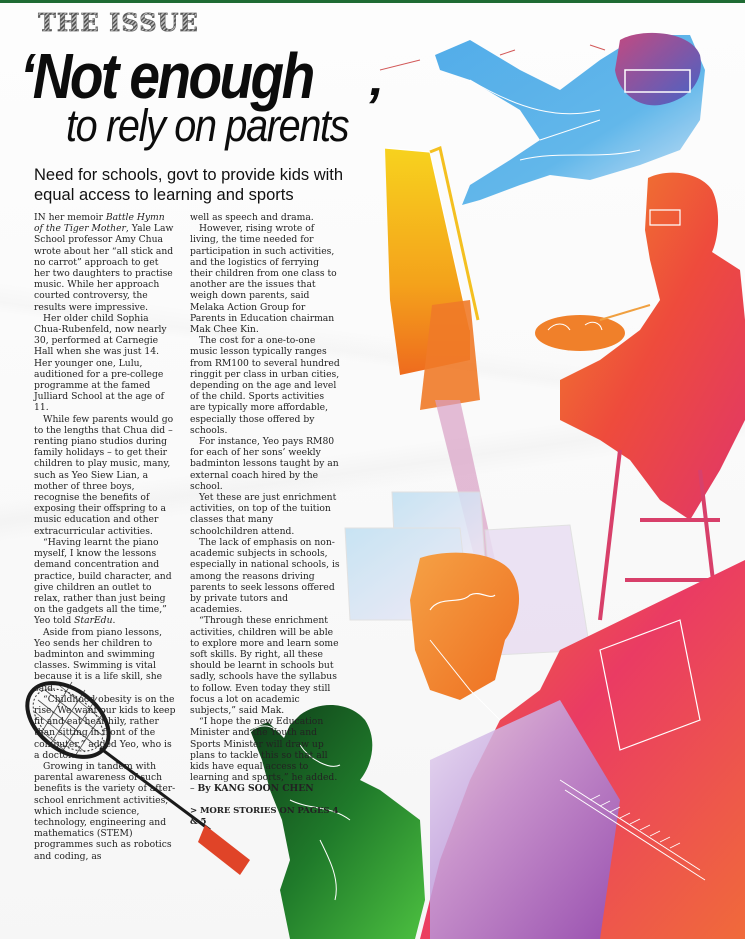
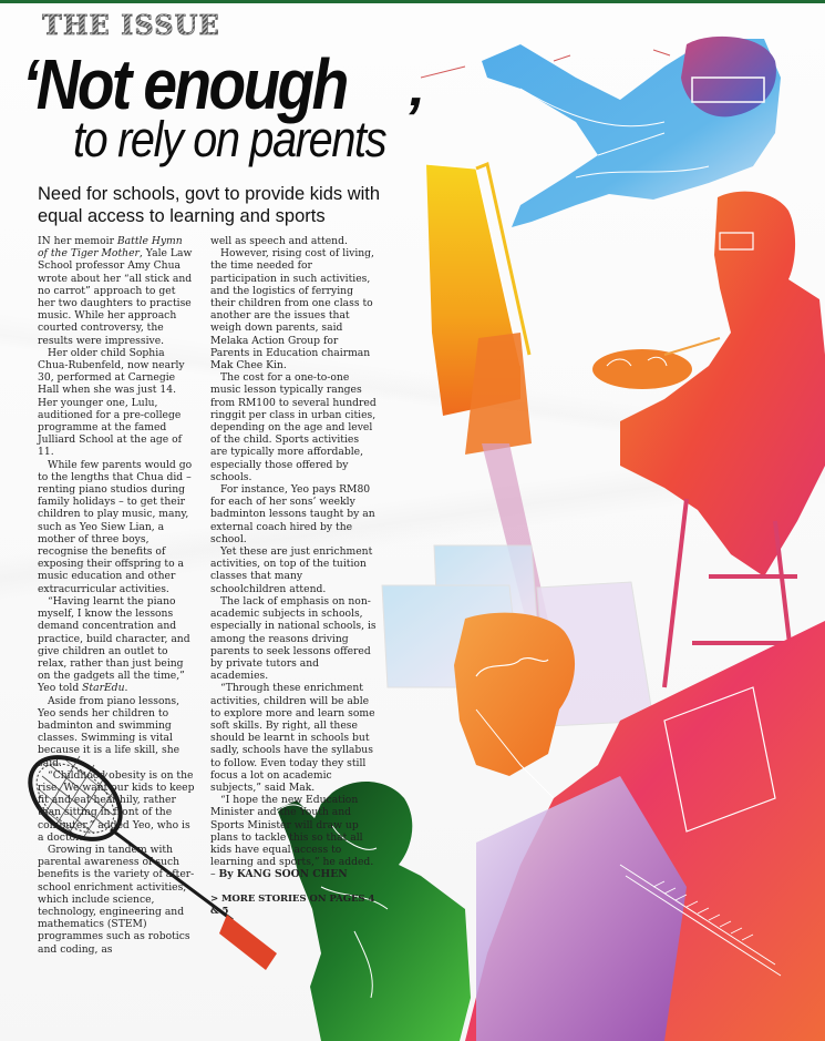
  THE ISSUE
  ‘Not enough
  ’
  to rely on parents
  Need for schools, govt to provide kids with equal access to learning and sports
  IN her memoir Battle Hymn of the Tiger Mother, Yale Law School professor Amy Chua wrote about her “all stick and no carrot” approach to get her two daughters to practise music. While her approach courted controversy, the results were impressive.
  Her older child Sophia Chua-Rubenfeld, now nearly 30, performed at Carnegie Hall when she was just 14. Her younger one, Lulu, auditioned for a pre-college programme at the famed Julliard School at the age of 11.
  While few parents would go to the lengths that Chua did – renting piano studios during family holidays – to get their children to play music, many, such as Yeo Siew Lian, a mother of three boys, recognise the benefits of exposing their offspring to a music education and other extracurricular activities.
  “Having learnt the piano myself, I know the lessons demand concentration and practice, build character, and give children an outlet to relax, rather than just being on the gadgets all the time,” Yeo told StarEdu.
  Aside from piano lessons, Yeo sends her children to badminton and swimming classes. Swimming is vital because it is a life skill, she said.
  “Childhood obesity is on the rise. We want our kids to keep fit and eat healthily, rather than sitting in front of the computer,” added Yeo, who is a doctor.
  Growing in tandem with parental awareness of such benefits is the variety of after-school enrichment activities, which include science, technology, engineering and mathematics (STEM) programmes such as robotics and coding, as
- well as speech and drama.
+ well as speech and attend.
- However, rising wrote of living, the time needed for participation in such activities, and the logistics of ferrying their children from one class to another are the issues that weigh down parents, said Melaka Action Group for Parents in Education chairman Mak Chee Kin.
+ However, rising cost of living, the time needed for participation in such activities, and the logistics of ferrying their children from one class to another are the issues that weigh down parents, said Melaka Action Group for Parents in Education chairman Mak Chee Kin.
  The cost for a one-to-one music lesson typically ranges from RM100 to several hundred ringgit per class in urban cities, depending on the age and level of the child. Sports activities are typically more affordable, especially those offered by schools.
  For instance, Yeo pays RM80 for each of her sons’ weekly badminton lessons taught by an external coach hired by the school.
  Yet these are just enrichment activities, on top of the tuition classes that many schoolchildren attend.
  The lack of emphasis on non-academic subjects in schools, especially in national schools, is among the reasons driving parents to seek lessons offered by private tutors and academies.
  “Through these enrichment activities, children will be able to explore more and learn some soft skills. By right, all these should be learnt in schools but sadly, schools have the syllabus to follow. Even today they still focus a lot on academic subjects,” said Mak.
  “I hope the new Education Minister and the Youth and Sports Minister will draw up plans to tackle this so that all kids have equal access to learning and sports,” he added. – By KANG SOON CHEN
  > MORE STORIES ON PAGES 4 & 5
